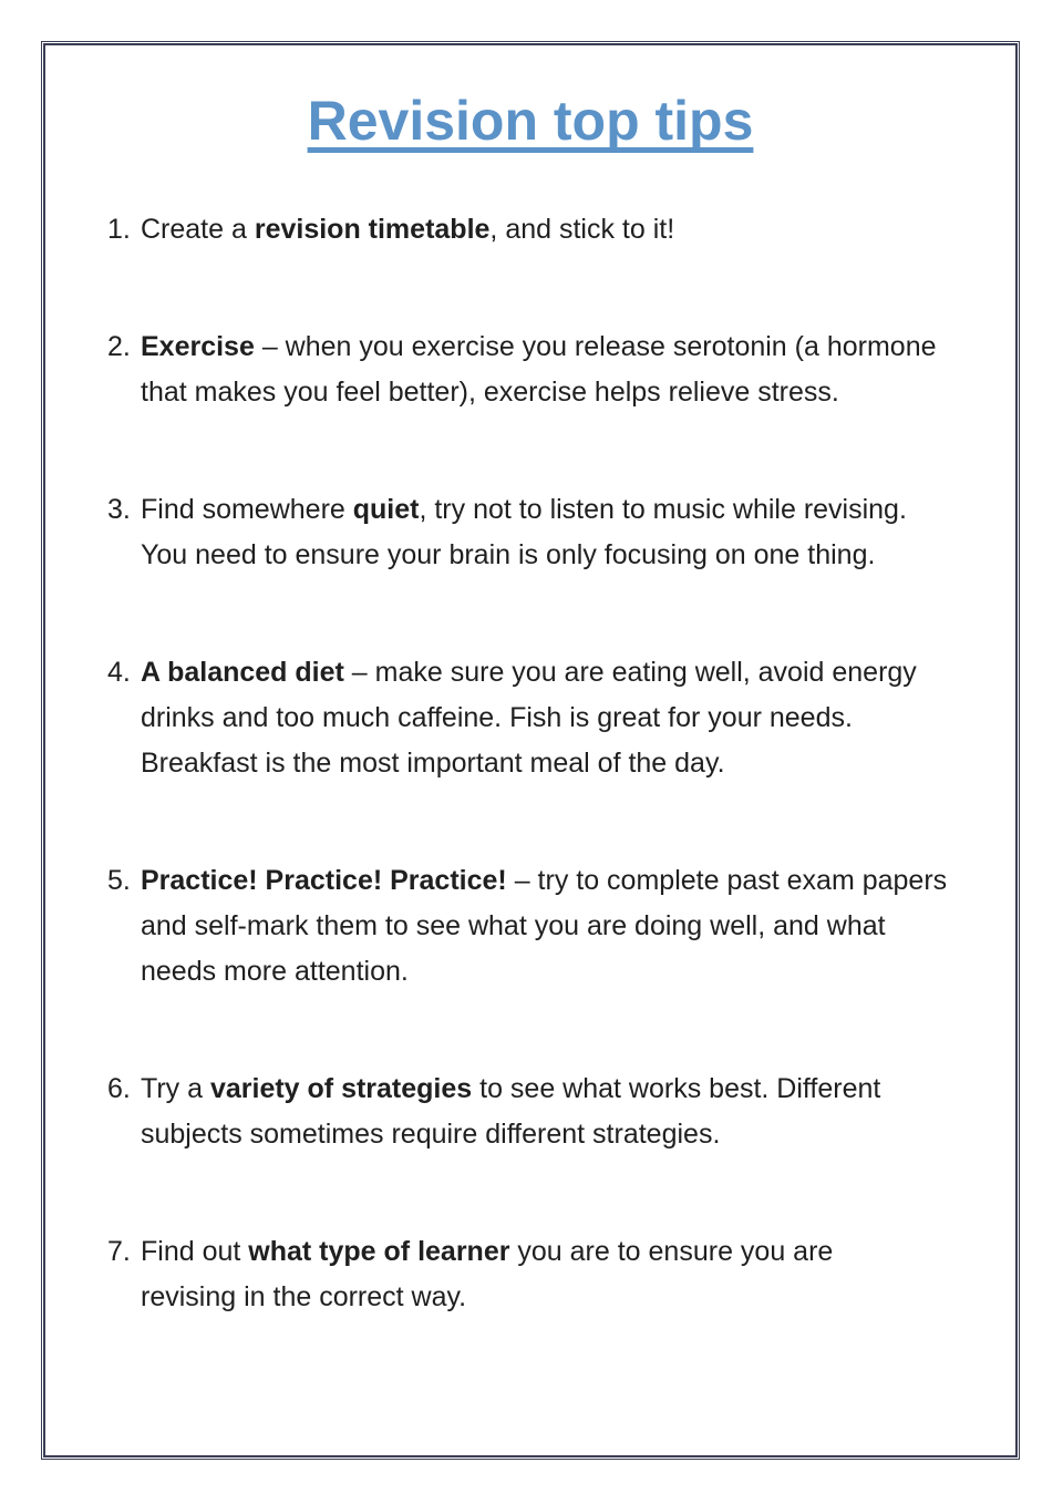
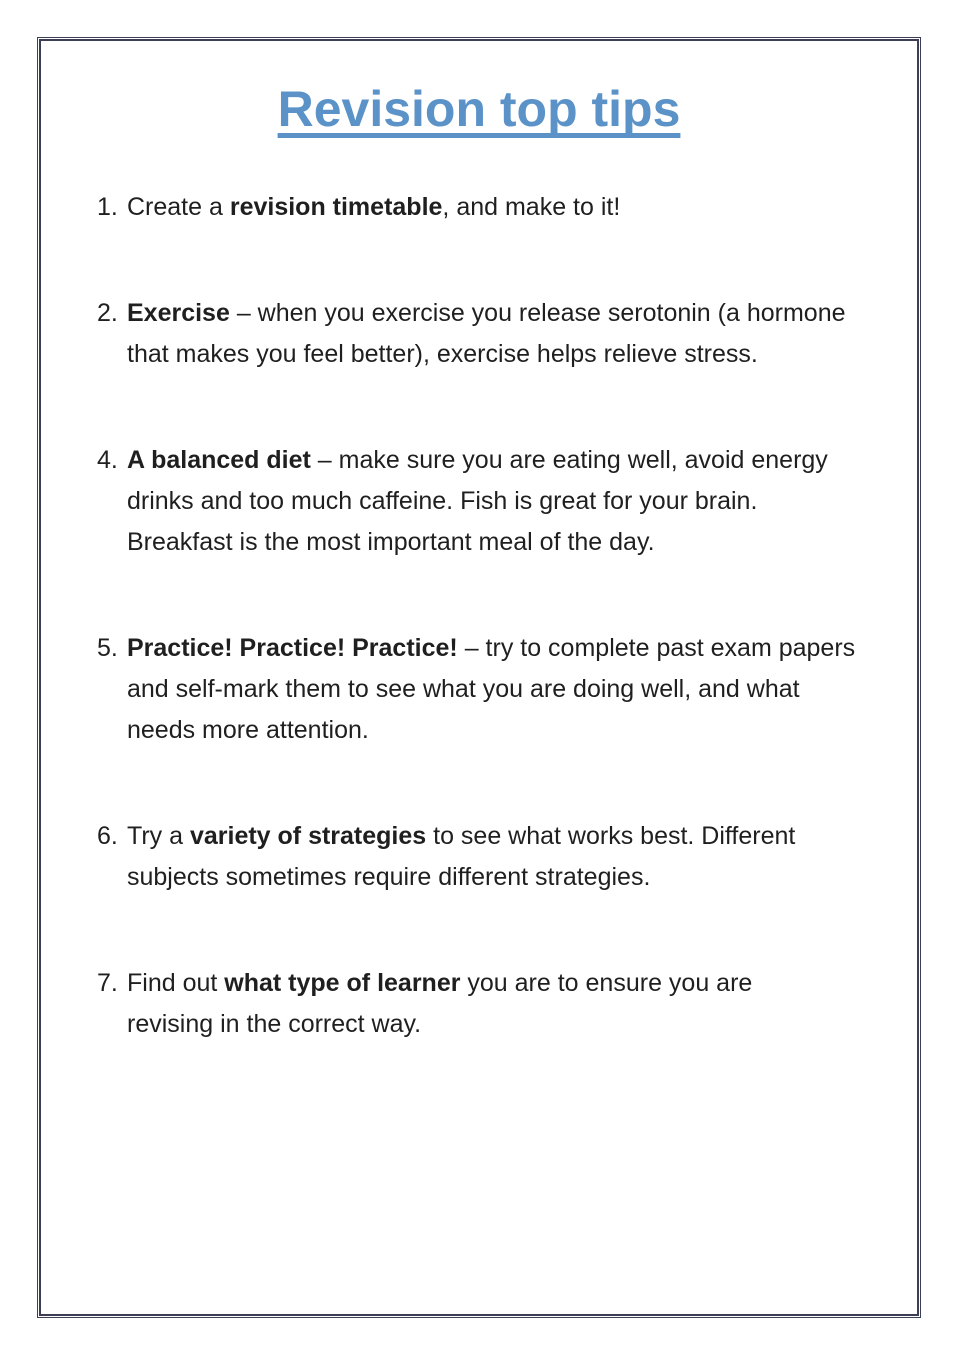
  Revision top tips
  1.
- Create a revision timetable, and stick to it!
+ Create a revision timetable, and make to it!
  2.
  Exercise – when you exercise you release serotonin (a hormone
  that makes you feel better), exercise helps relieve stress.
- 3.
- Find somewhere quiet, try not to listen to music while revising.
- You need to ensure your brain is only focusing on one thing.
  4.
  A balanced diet – make sure you are eating well, avoid energy
- drinks and too much caffeine. Fish is great for your needs.
+ drinks and too much caffeine. Fish is great for your brain.
  Breakfast is the most important meal of the day.
  5.
  Practice! Practice! Practice! – try to complete past exam papers
  and self-mark them to see what you are doing well, and what
  needs more attention.
  6.
  Try a variety of strategies to see what works best. Different
  subjects sometimes require different strategies.
  7.
  Find out what type of learner you are to ensure you are
  revising in the correct way.
